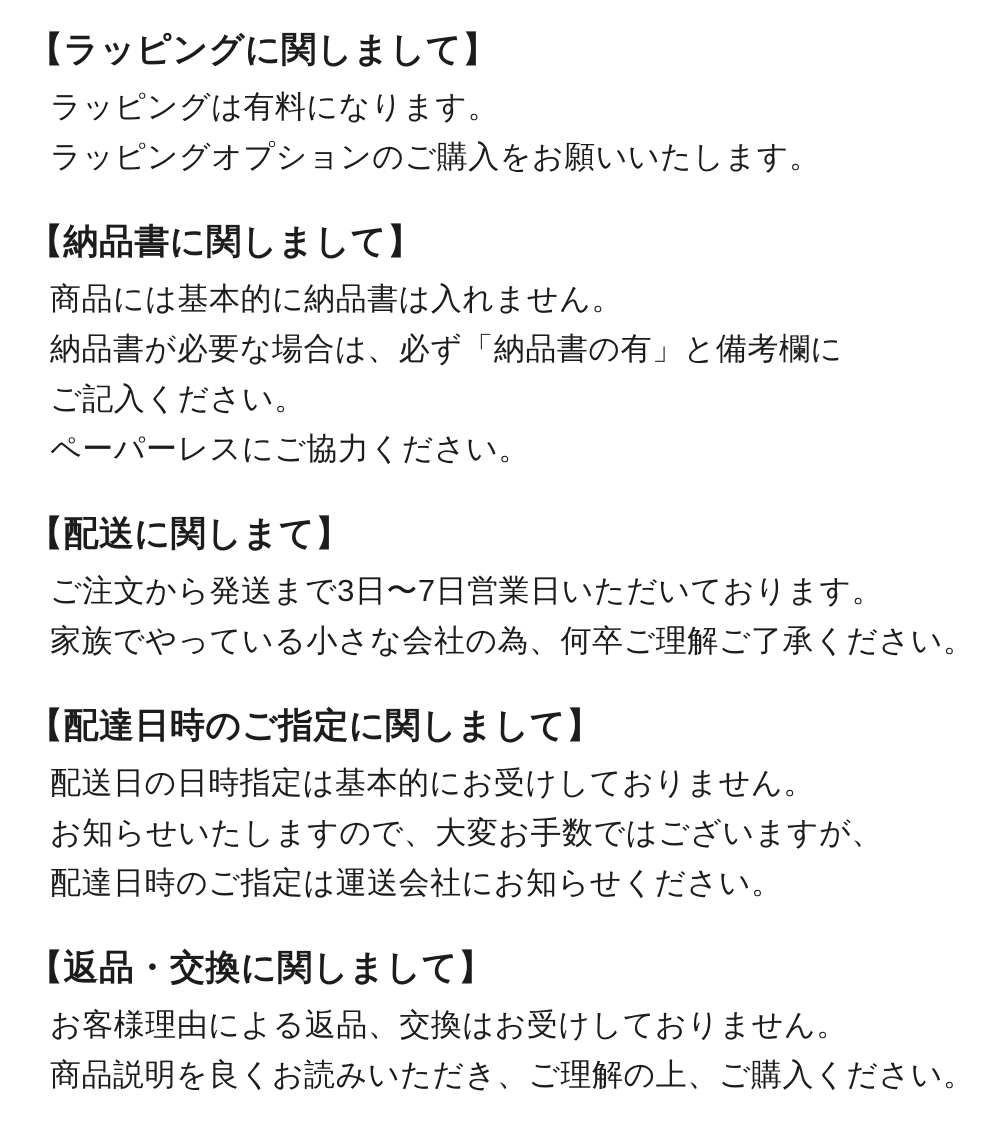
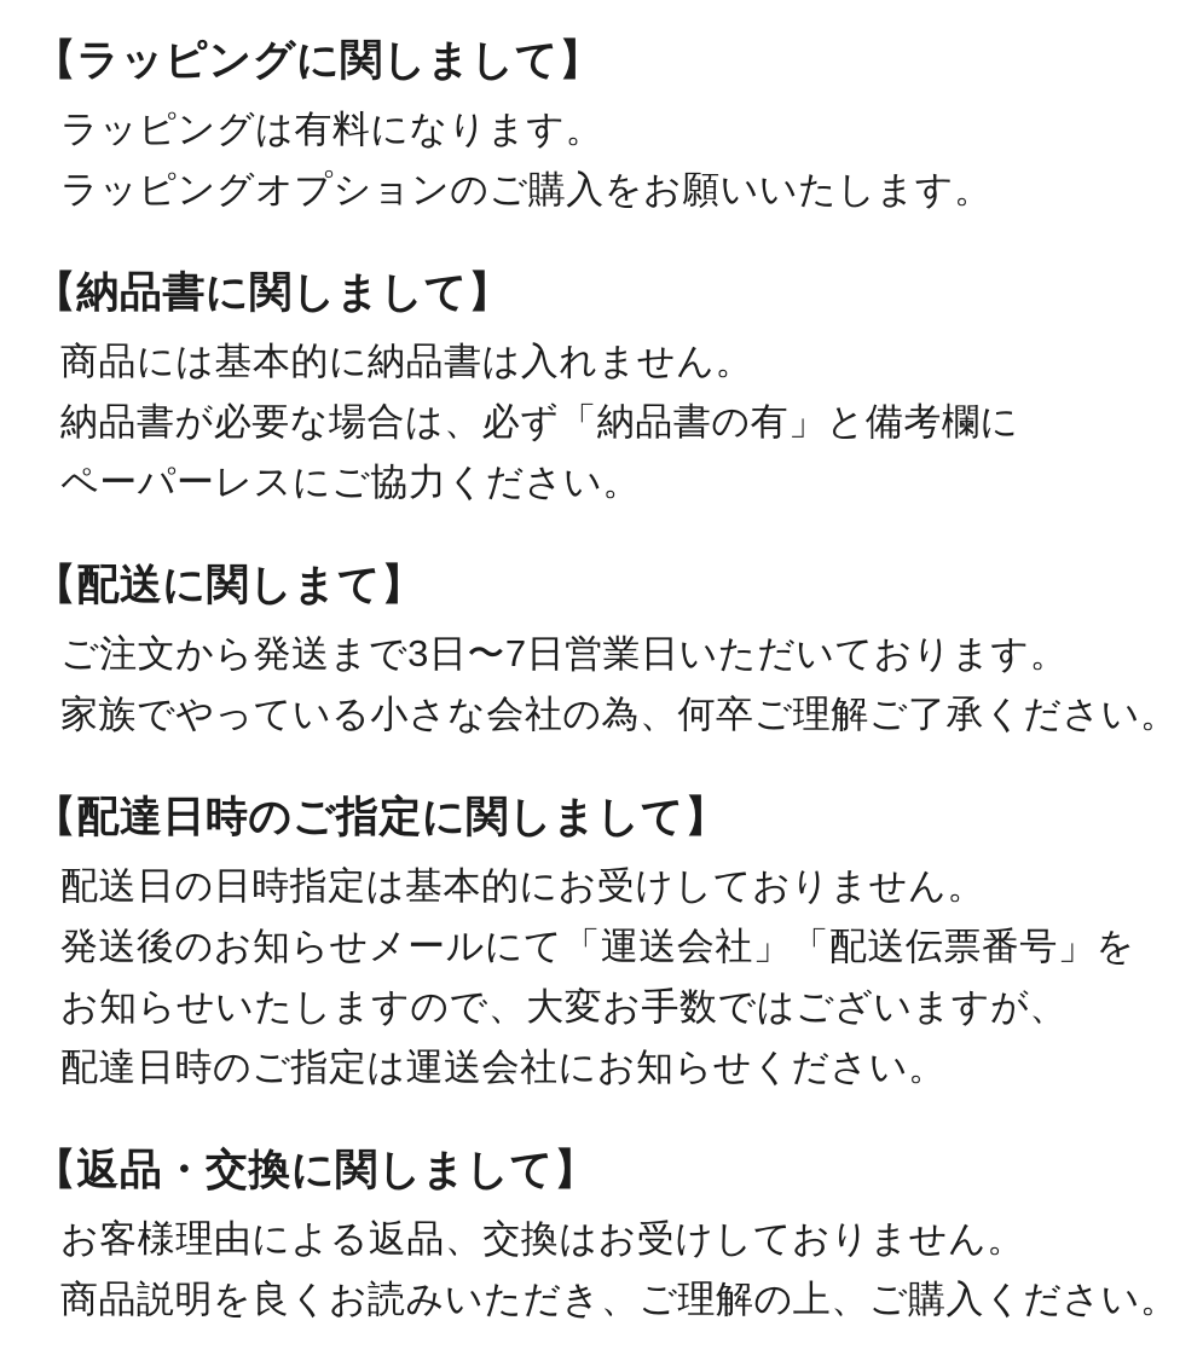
  【ラッピングに関しまして】
  ラッピングは有料になります。
  ラッピングオプションのご購入をお願いいたします。
  【納品書に関しまして】
  商品には基本的に納品書は入れません。
  納品書が必要な場合は、必ず「納品書の有」と備考欄に
- ご記入ください。
  ペーパーレスにご協力ください。
  【配送に関しまて】
  ご注文から発送まで3日〜7日営業日いただいております。
  家族でやっている小さな会社の為、何卒ご理解ご了承ください。
  【配達日時のご指定に関しまして】
  配送日の日時指定は基本的にお受けしておりません。
+ 発送後のお知らせメールにて「運送会社」「配送伝票番号」を
  お知らせいたしますので、大変お手数ではございますが、
  配達日時のご指定は運送会社にお知らせください。
  【返品・交換に関しまして】
  お客様理由による返品、交換はお受けしておりません。
  商品説明を良くお読みいただき、ご理解の上、ご購入ください。
